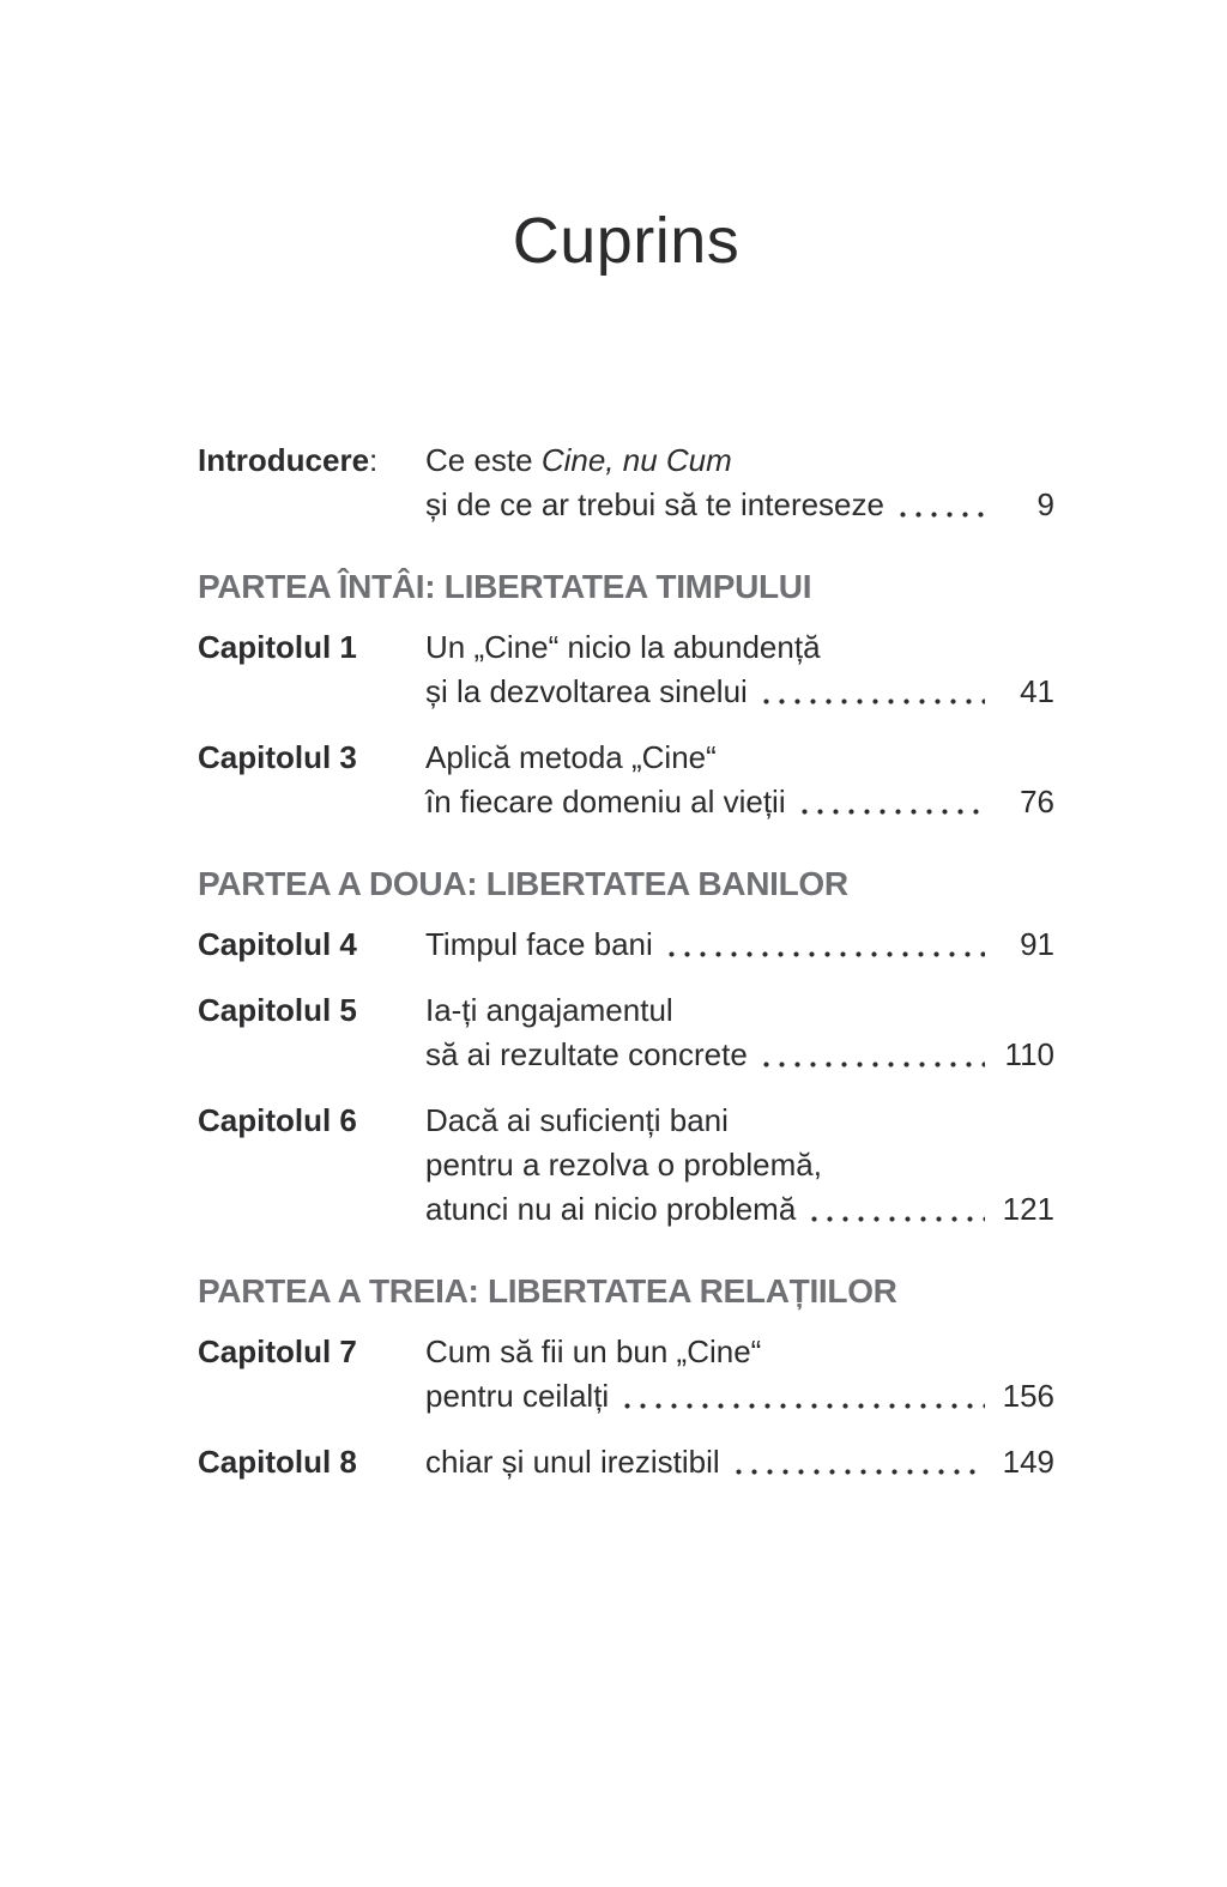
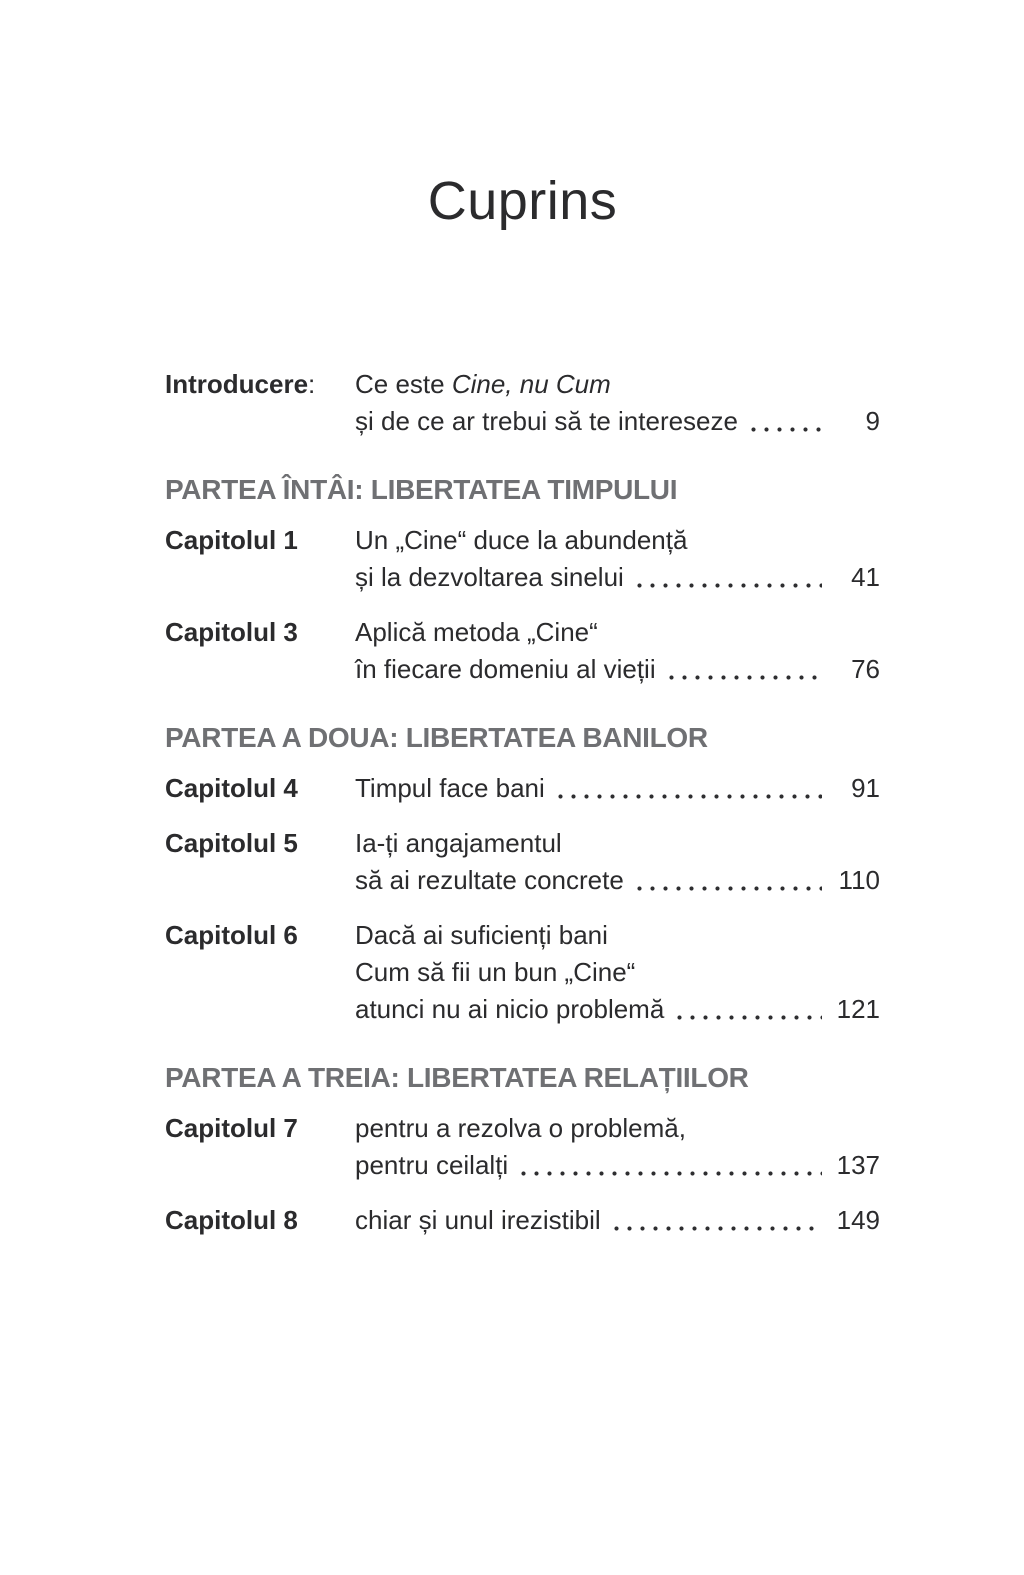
  Cuprins
  Introducere:
  Ce este Cine, nu Cum
  și de ce ar trebui să te intereseze
  9
  PARTEA ÎNTÂI: LIBERTATEA TIMPULUI
  Capitolul 1
- Un „Cine“ nicio la abundență
+ Un „Cine“ duce la abundență
  și la dezvoltarea sinelui
  41
  Capitolul 3
  Aplică metoda „Cine“
  în fiecare domeniu al vieții
  76
  PARTEA A DOUA: LIBERTATEA BANILOR
  Capitolul 4
  Timpul face bani
  91
  Capitolul 5
  Ia-ți angajamentul
  să ai rezultate concrete
  110
  Capitolul 6
  Dacă ai suficienți bani
- pentru a rezolva o problemă,
+ Cum să fii un bun „Cine“
  atunci nu ai nicio problemă
  121
  PARTEA A TREIA: LIBERTATEA RELAȚIILOR
  Capitolul 7
- Cum să fii un bun „Cine“
+ pentru a rezolva o problemă,
  pentru ceilalți
- 156
+ 137
  Capitolul 8
  chiar și unul irezistibil
  149
